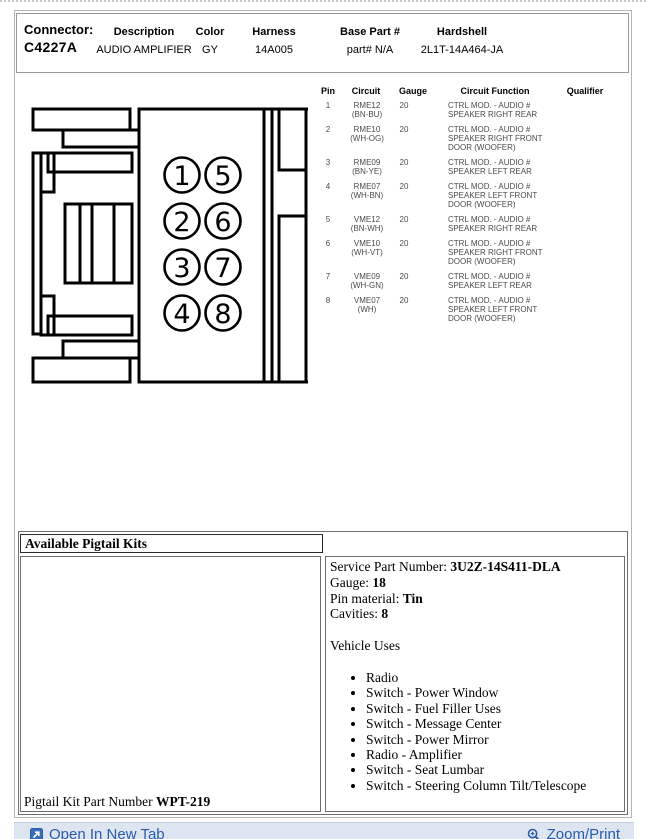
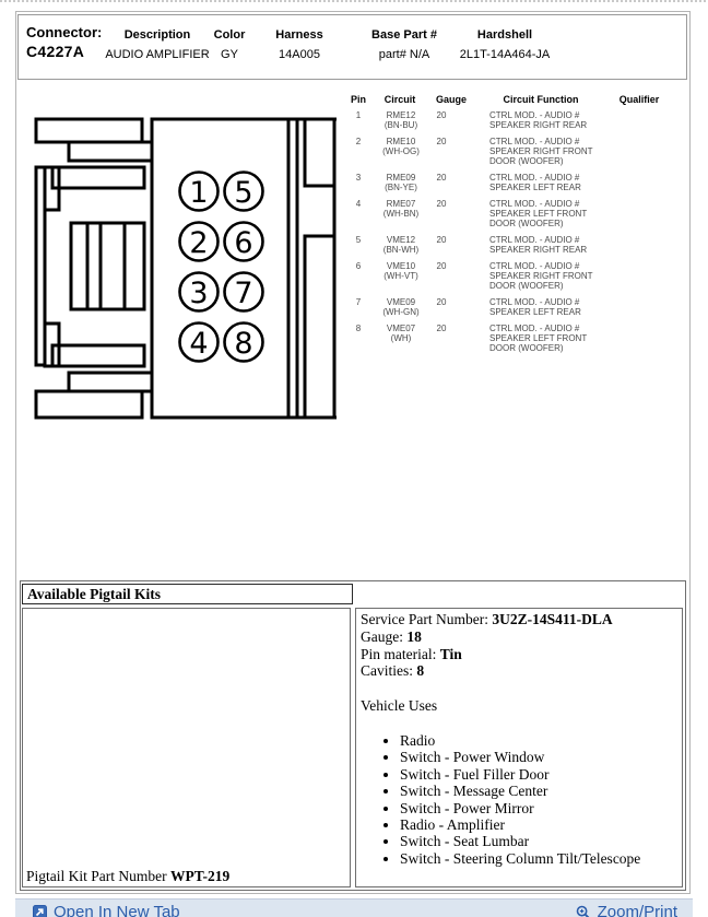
  Connector:
  C4227A
  Description
  AUDIO AMPLIFIER
  Color
  GY
  Harness
  14A005
  Base Part #
  part# N/A
  Hardshell
  2L1T-14A464-JA
  1
  5
  2
  6
  3
  7
  4
  8
  Pin
  Circuit
  Gauge
  Circuit Function
  Qualifier
  1
  RME12
  (BN-BU)
  20
  CTRL MOD. - AUDIO #
  SPEAKER RIGHT REAR
  2
  RME10
  (WH-OG)
  20
  CTRL MOD. - AUDIO #
  SPEAKER RIGHT FRONT
  DOOR (WOOFER)
  3
  RME09
  (BN-YE)
  20
  CTRL MOD. - AUDIO #
  SPEAKER LEFT REAR
  4
  RME07
  (WH-BN)
  20
  CTRL MOD. - AUDIO #
  SPEAKER LEFT FRONT
  DOOR (WOOFER)
  5
  VME12
  (BN-WH)
  20
  CTRL MOD. - AUDIO #
  SPEAKER RIGHT REAR
  6
  VME10
  (WH-VT)
  20
  CTRL MOD. - AUDIO #
  SPEAKER RIGHT FRONT
  DOOR (WOOFER)
  7
  VME09
  (WH-GN)
  20
  CTRL MOD. - AUDIO #
  SPEAKER LEFT REAR
  8
  VME07
  (WH)
  20
  CTRL MOD. - AUDIO #
  SPEAKER LEFT FRONT
  DOOR (WOOFER)
  Available Pigtail Kits
  Pigtail Kit Part Number WPT-219
  Service Part Number: 3U2Z-14S411-DLA
  Gauge: 18
  Pin material: Tin
  Cavities: 8
  Vehicle Uses
  Radio
  Switch - Power Window
- Switch - Fuel Filler Uses
+ Switch - Fuel Filler Door
  Switch - Message Center
  Switch - Power Mirror
  Radio - Amplifier
  Switch - Seat Lumbar
  Switch - Steering Column Tilt/Telescope
  Open In New Tab
  Zoom/Print
